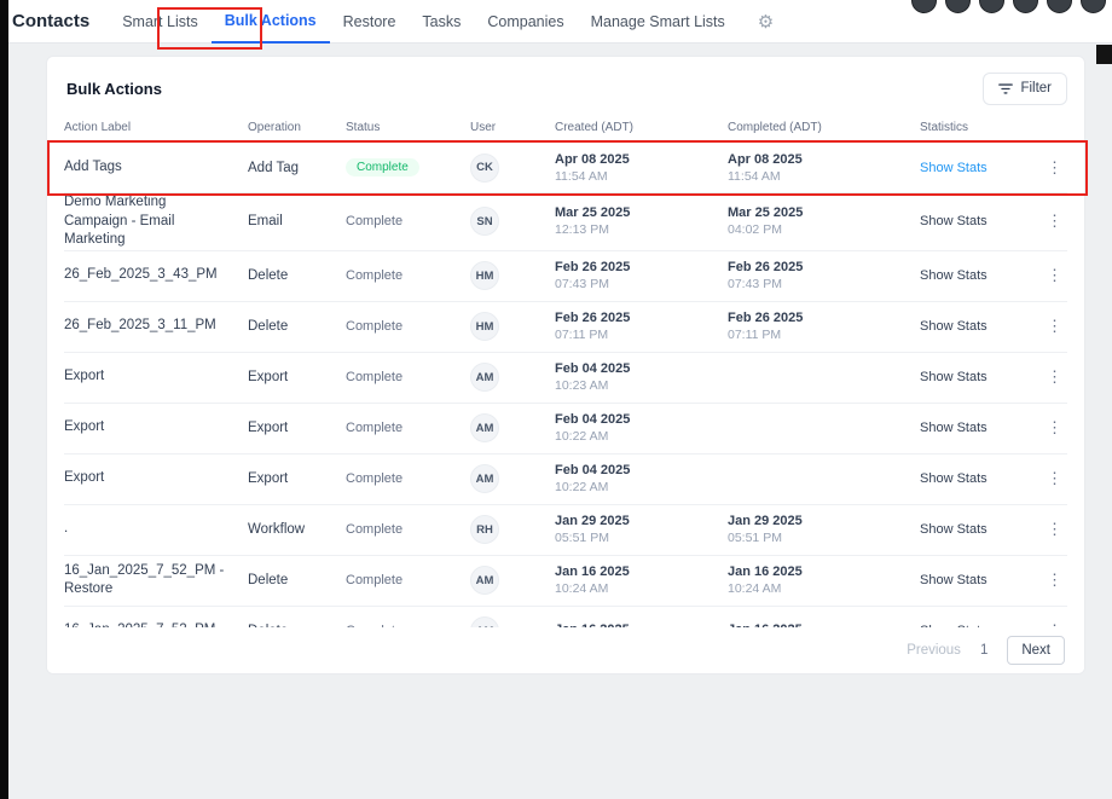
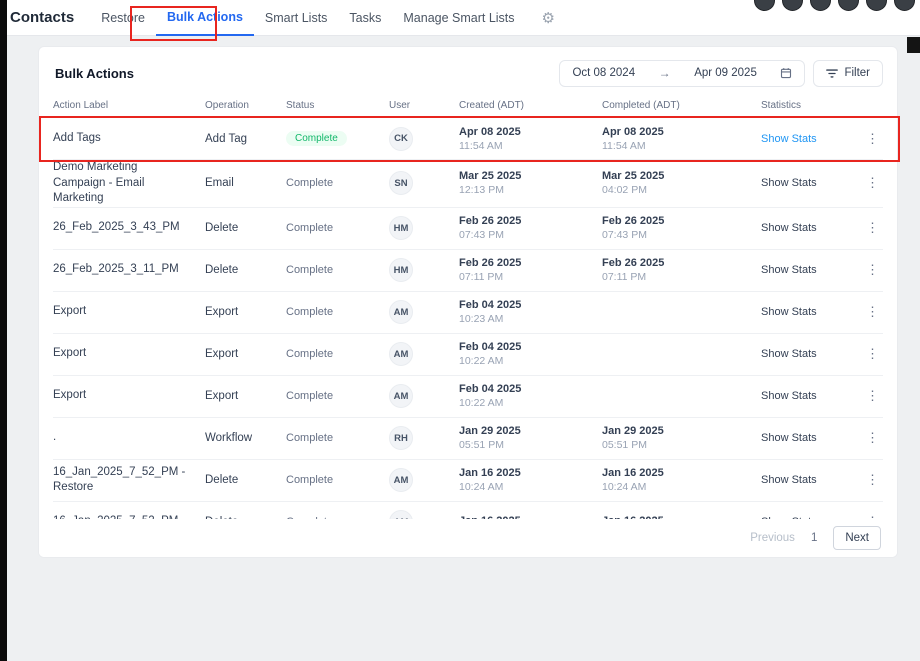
  Contacts
- Smart Lists
+ Restore
  Bulk Actions
- Restore
+ Smart Lists
  Tasks
- Companies
  Manage Smart Lists
  ⚙
  Bulk Actions
+ Oct 08 2024
+ →
+ Apr 09 2025
  Filter
  Action Label
  Operation
  Status
  User
  Created (ADT)
  Completed (ADT)
  Statistics
  Add Tags
  Add Tag
  Complete
  CK
  Apr 08 2025
  11:54 AM
  Apr 08 2025
  11:54 AM
  Show Stats
  ⋮
  Demo Marketing Campaign - Email Marketing
  Email
  Complete
  SN
  Mar 25 2025
  12:13 PM
  Mar 25 2025
  04:02 PM
  Show Stats
  ⋮
  26_Feb_2025_3_43_PM
  Delete
  Complete
  HM
  Feb 26 2025
  07:43 PM
  Feb 26 2025
  07:43 PM
  Show Stats
  ⋮
  26_Feb_2025_3_11_PM
  Delete
  Complete
  HM
  Feb 26 2025
  07:11 PM
  Feb 26 2025
  07:11 PM
  Show Stats
  ⋮
  Export
  Export
  Complete
  AM
  Feb 04 2025
  10:23 AM
  Show Stats
  ⋮
  Export
  Export
  Complete
  AM
  Feb 04 2025
  10:22 AM
  Show Stats
  ⋮
  Export
  Export
  Complete
  AM
  Feb 04 2025
  10:22 AM
  Show Stats
  ⋮
  .
  Workflow
  Complete
  RH
  Jan 29 2025
  05:51 PM
  Jan 29 2025
  05:51 PM
  Show Stats
  ⋮
  16_Jan_2025_7_52_PM - Restore
  Delete
  Complete
  AM
  Jan 16 2025
  10:24 AM
  Jan 16 2025
  10:24 AM
  Show Stats
  ⋮
  Previous
  1
  Next
